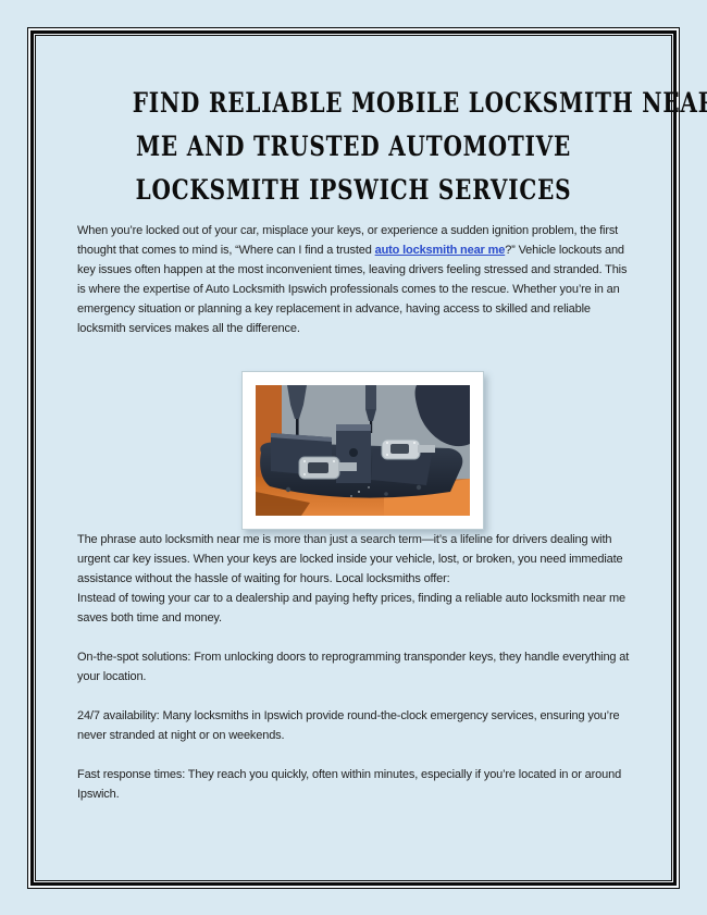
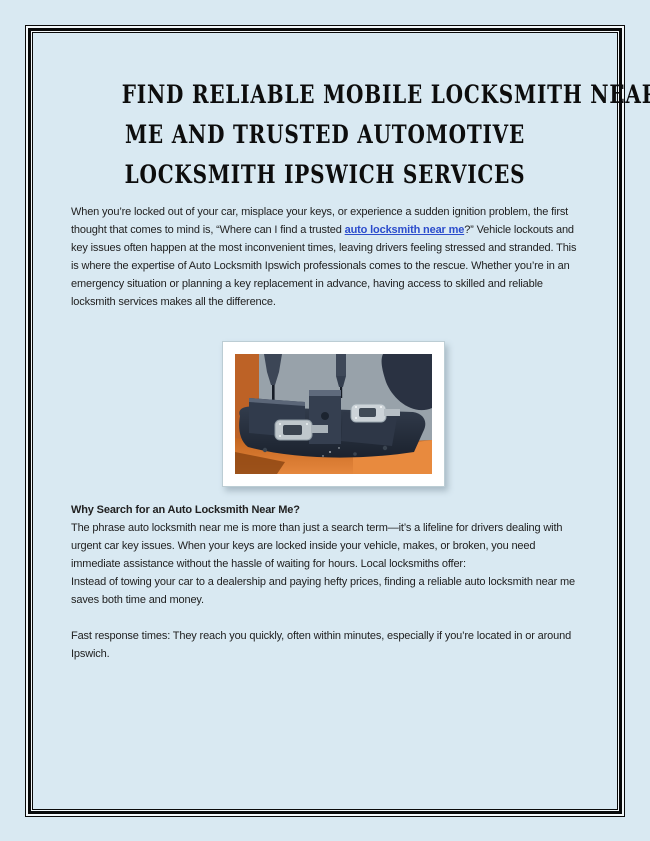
  FIND RELIABLE MOBILE LOCKSMITH NEA
  ME AND TRUSTED AUTOMOTIVE
  LOCKSMITH IPSWICH SERVICES
  When you’re locked out of your car, misplace your keys, or experience a sudden ignition problem, the first thought that comes to mind is, “Where can I find a trusted auto locksmith near me?” Vehicle lockouts and key issues often happen at the most inconvenient times, leaving drivers feeling stressed and stranded. This is where the expertise of Auto Locksmith Ipswich professionals comes to the rescue. Whether you’re in an emergency situation or planning a key replacement in advance, having access to skilled and reliable locksmith services makes all the difference.
+ Why Search for an Auto Locksmith Near Me?
- The phrase auto locksmith near me is more than just a search term—it’s a lifeline for drivers dealing with urgent car key issues. When your keys are locked inside your vehicle, lost, or broken, you need immediate assistance without the hassle of waiting for hours. Local locksmiths offer:
+ The phrase auto locksmith near me is more than just a search term—it’s a lifeline for drivers dealing with urgent car key issues. When your keys are locked inside your vehicle, makes, or broken, you need immediate assistance without the hassle of waiting for hours. Local locksmiths offer:
  Instead of towing your car to a dealership and paying hefty prices, finding a reliable auto locksmith near me saves both time and money.
- On-the-spot solutions: From unlocking doors to reprogramming transponder keys, they handle everything at your location.
- 24/7 availability: Many locksmiths in Ipswich provide round-the-clock emergency services, ensuring you’re never stranded at night or on weekends.
  Fast response times: They reach you quickly, often within minutes, especially if you’re located in or around Ipswich.
